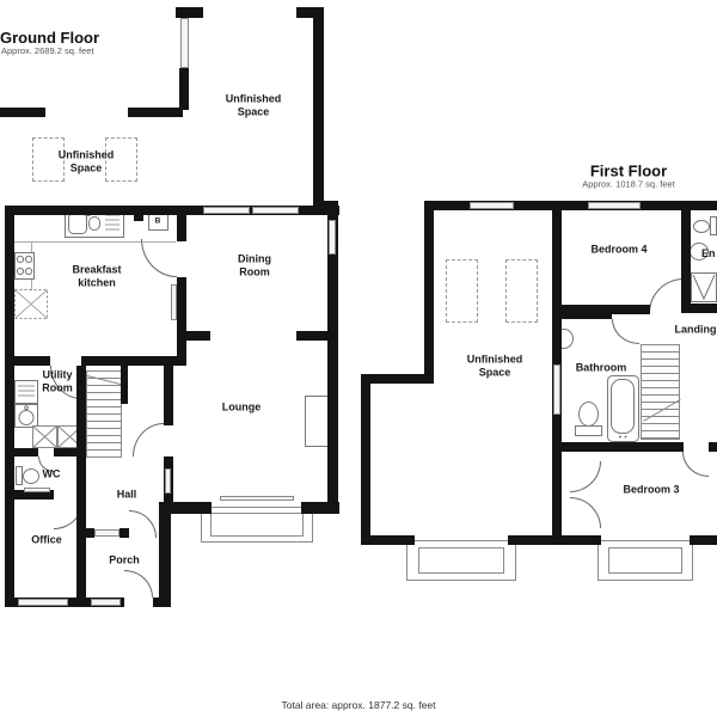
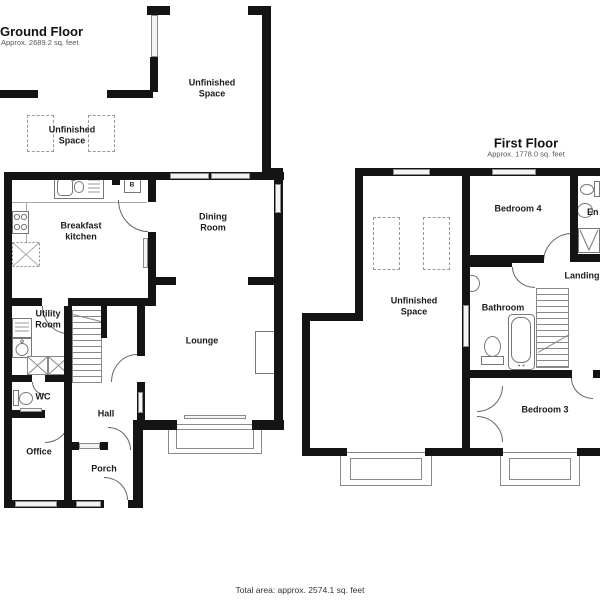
  Ground Floor
  Approx. 2689.2 sq. feet
  First Floor
- Approx. 1018.7 sq. feet
+ Approx. 1778.0 sq. feet
- Total area: approx. 1877.2 sq. feet
+ Total area: approx. 2574.1 sq. feet
  Unfinished Space
  Unfinished Space
  Breakfast kitchen
  Dining Room
  Lounge
  Utility Room
  WC
  Hall
  Office
  Porch
  Unfinished Space
  Bedroom 4
  En
  Landing
  Bathroom
  Bedroom 3
